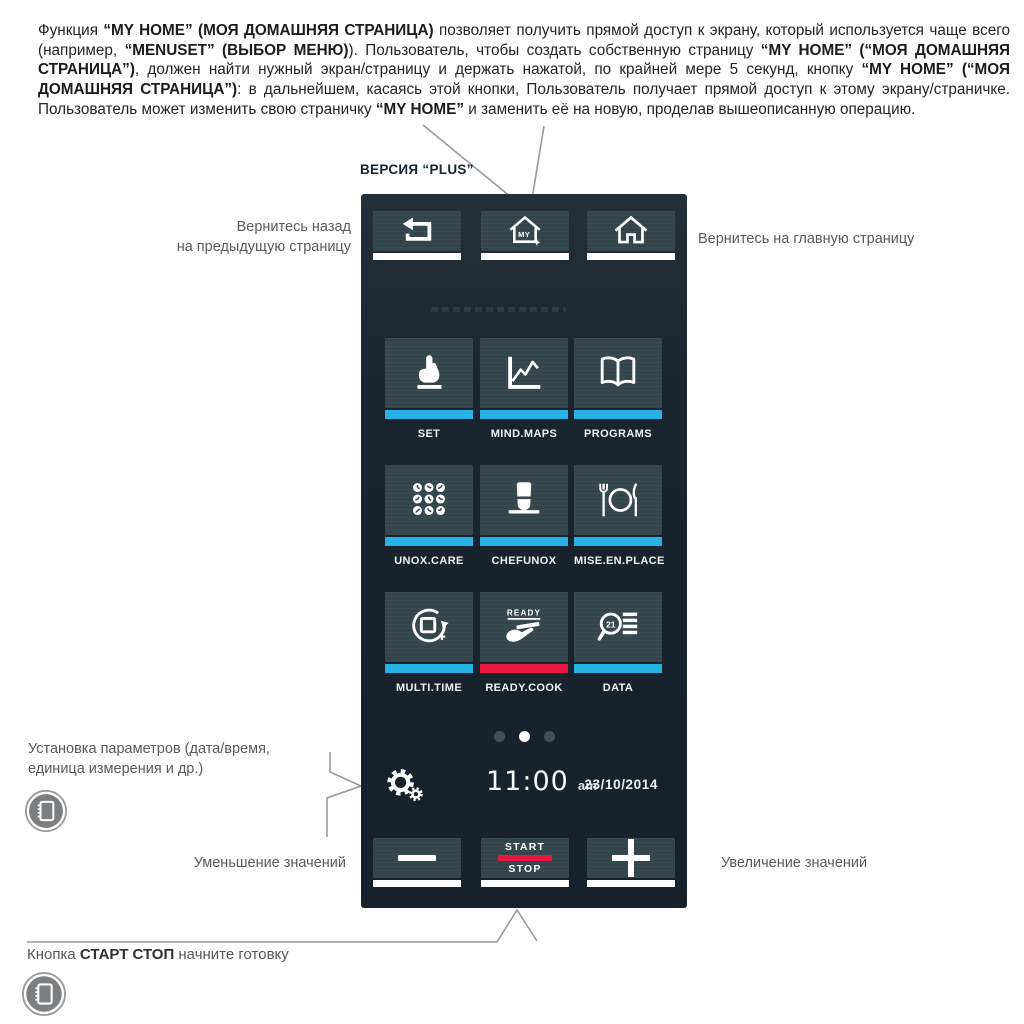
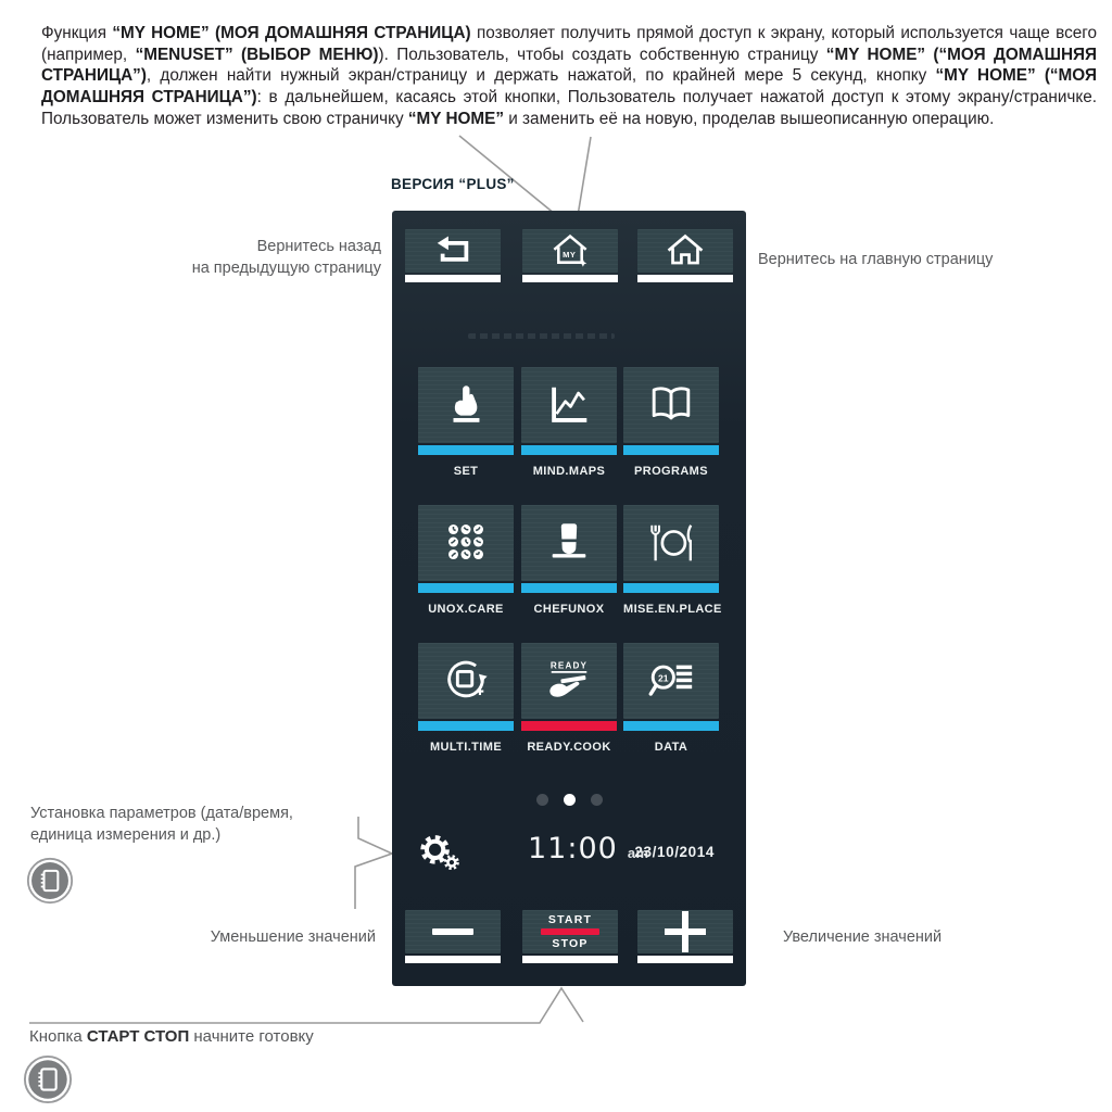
- Функция “MY HOME” (МОЯ ДОМАШНЯЯ СТРАНИЦА) позволяет получить прямой доступ к экрану, который используется чаще всего (например, “MENUSET” (ВЫБОР МЕНЮ)). Пользователь, чтобы создать собственную страницу “MY HOME” (“МОЯ ДОМАШНЯЯ СТРАНИЦА”), должен найти нужный экран/страницу и держать нажатой, по крайней мере 5 секунд, кнопку “MY HOME” (“МОЯ ДОМАШНЯЯ СТРАНИЦА”): в дальнейшем, касаясь этой кнопки, Пользователь получает прямой доступ к этому экрану/страничке. Пользователь может изменить свою страничку “MY HOME” и заменить её на новую, проделав вышеописанную операцию.
+ Функция “MY HOME” (МОЯ ДОМАШНЯЯ СТРАНИЦА) позволяет получить прямой доступ к экрану, который используется чаще всего (например, “MENUSET” (ВЫБОР МЕНЮ)). Пользователь, чтобы создать собственную страницу “MY HOME” (“МОЯ ДОМАШНЯЯ СТРАНИЦА”), должен найти нужный экран/страницу и держать нажатой, по крайней мере 5 секунд, кнопку “MY HOME” (“МОЯ ДОМАШНЯЯ СТРАНИЦА”): в дальнейшем, касаясь этой кнопки, Пользователь получает нажатой доступ к этому экрану/страничке. Пользователь может изменить свою страничку “MY HOME” и заменить её на новую, проделав вышеописанную операцию.
  ВЕРСИЯ “PLUS”
  MY
  SET
  MIND.MAPS
  PROGRAMS
  UNOX.CARE
  CHEFUNOX
  MISE.EN.PLACE
  MULTI.TIME
  READY
  READY.COOK
  21
  DATA
  11:00
  am
  23/10/2014
  START
  STOP
  Вернитесь назад
  на предыдущую страницу
  Вернитесь на главную страницу
  Установка параметров (дата/время,
  единица измерения и др.)
  Уменьшение значений
  Увеличение значений
  Кнопка СТАРТ СТОП начните готовку
